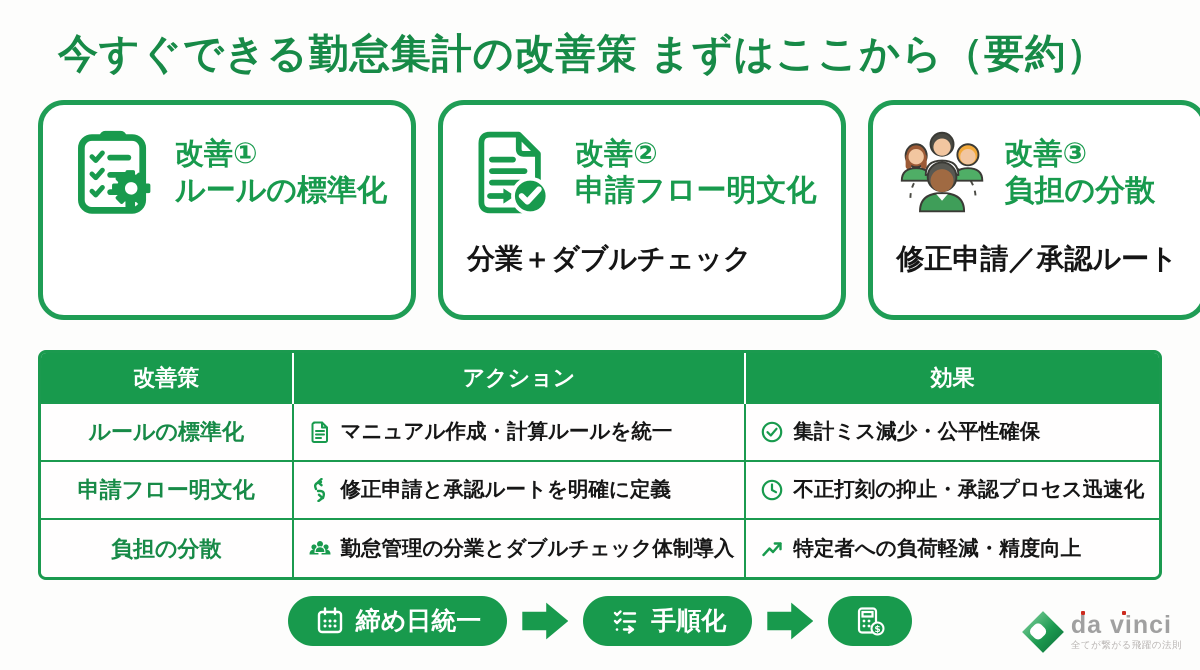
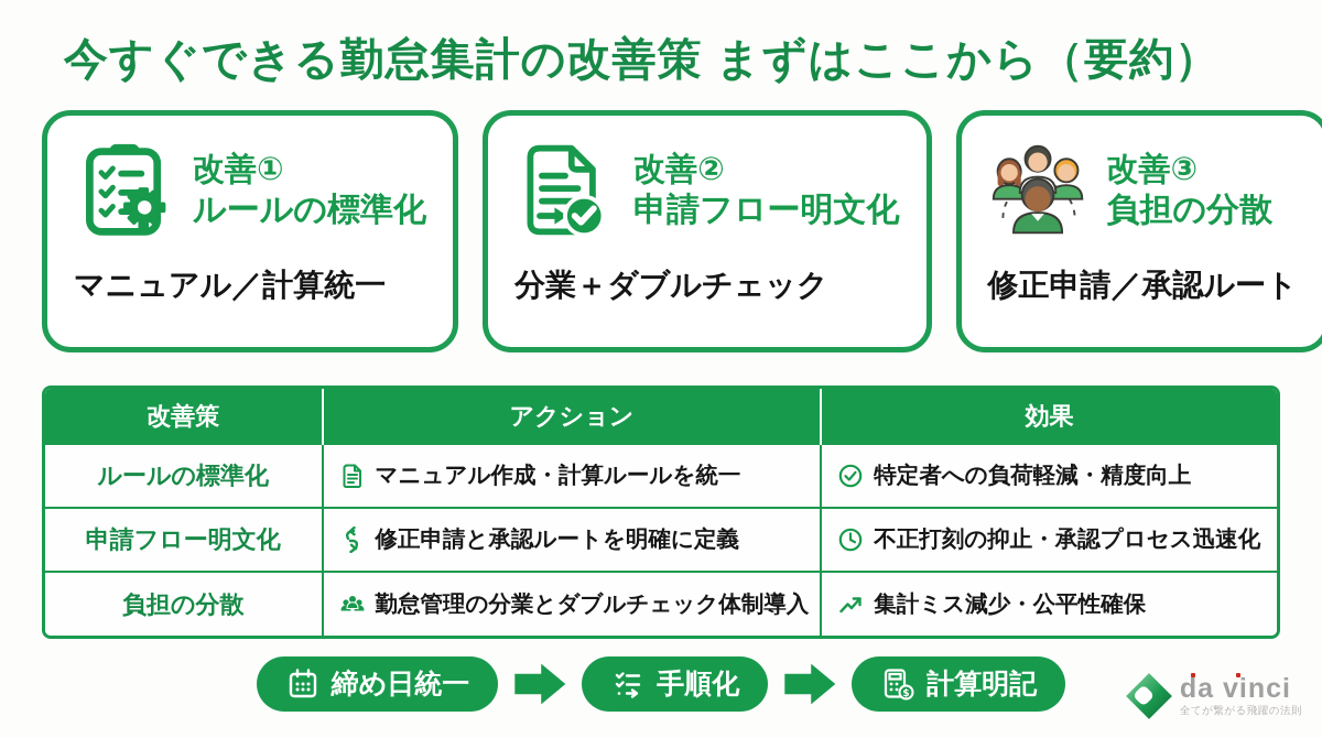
  今すぐできる勤怠集計の改善策 まずはここから（要約）
  改善①
  ルールの標準化
+ マニュアル／計算統一
  改善②
  申請フロー明文化
  分業＋ダブルチェック
  改善③
  負担の分散
  修正申請／承認ルート
  改善策	アクション	効果
- ルールの標準化	マニュアル作成・計算ルールを統一	集計ミス減少・公平性確保
+ ルールの標準化	マニュアル作成・計算ルールを統一	特定者への負荷軽減・精度向上
  申請フロー明文化	修正申請と承認ルートを明確に定義	不正打刻の抑止・承認プロセス迅速化
- 負担の分散	勤怠管理の分業とダブルチェック体制導入	特定者への負荷軽減・精度向上
+ 負担の分散	勤怠管理の分業とダブルチェック体制導入	集計ミス減少・公平性確保
  締め日統一
  手順化
  $
+ 計算明記
  da vinci
  全てが繋がる飛躍の法則
